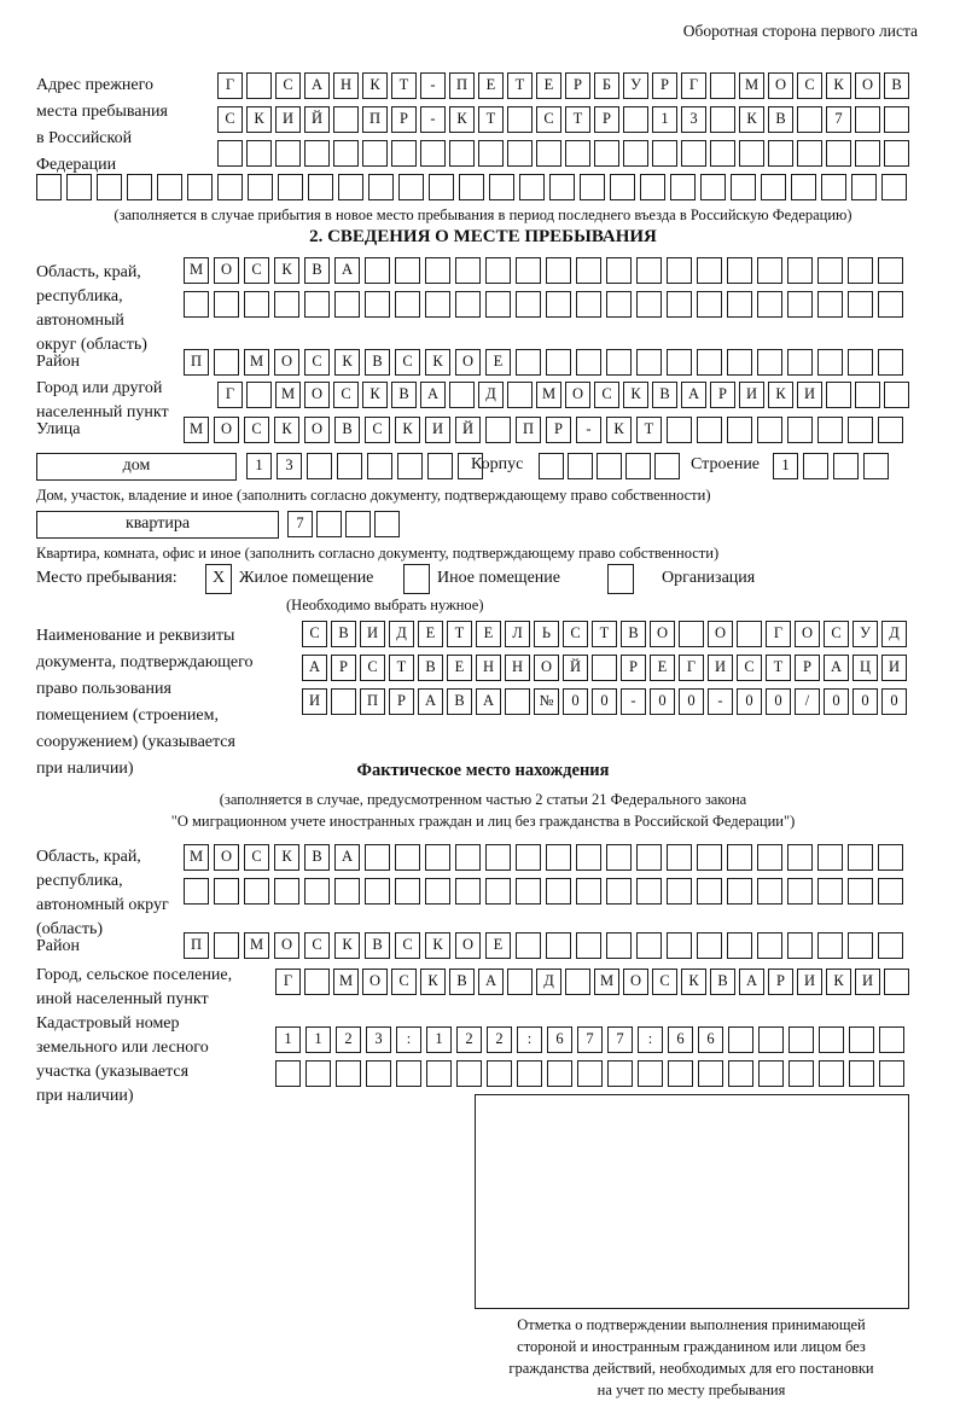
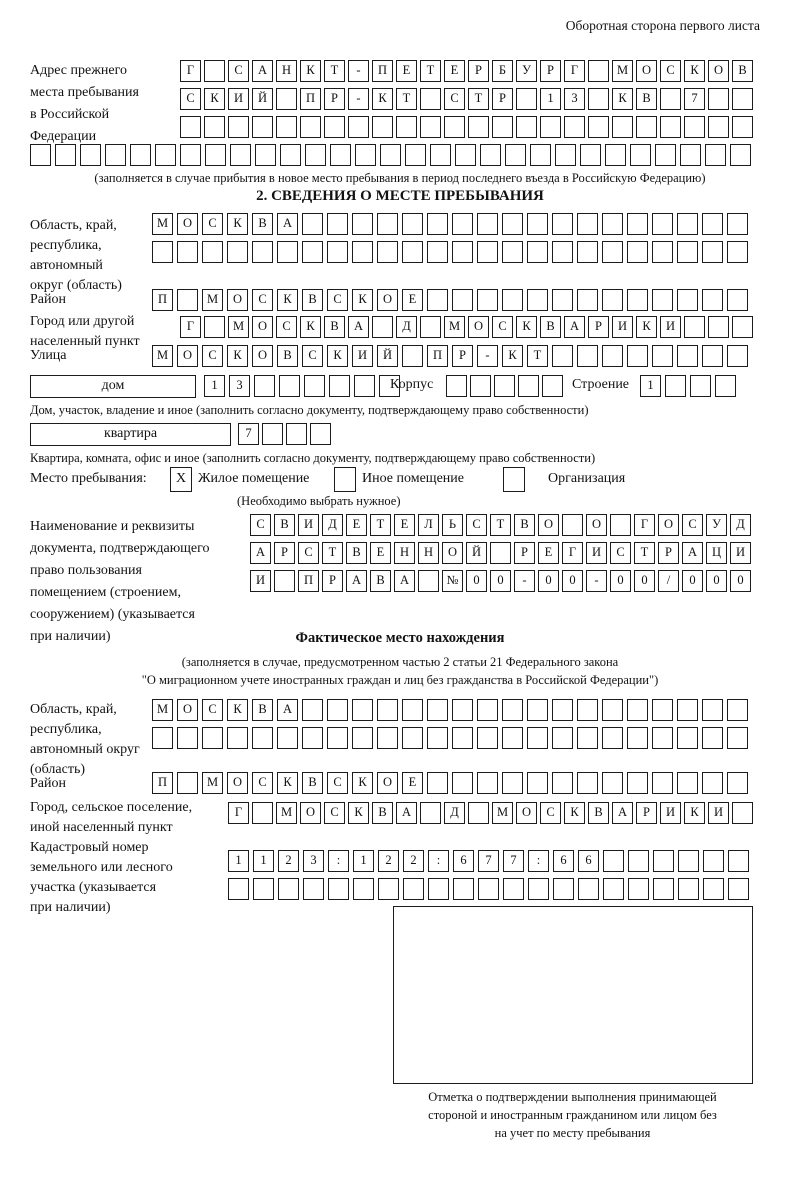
  Оборотная сторона первого листа
  Адрес прежнего
  места пребывания
  в Российской
  Федерации
  Г С А Н К Т - П Е Т Е Р Б У Р Г М О С К О В
  С К И Й П Р - К Т С Т Р 1 3 К В 7
  (заполняется в случае прибытия в новое место пребывания в период последнего въезда в Российскую Федерацию)
  2. СВЕДЕНИЯ О МЕСТЕ ПРЕБЫВАНИЯ
  Область, край,
  республика,
  автономный
  округ (область)
  М О С К В А
  Район
  П М О С К В С К О Е
  Город или другой
  населенный пункт
  Г М О С К В А Д М О С К В А Р И К И
  Улица
  М О С К О В С К И Й П Р - К Т
  дом
  1 3
  Корпус
  Строение
  1
  Дом, участок, владение и иное (заполнить согласно документу, подтверждающему право собственности)
  квартира
  7
  Квартира, комната, офис и иное (заполнить согласно документу, подтверждающему право собственности)
  Место пребывания:
  X
  Жилое помещение
  Иное помещение
  Организация
  (Необходимо выбрать нужное)
  Наименование и реквизиты
  документа, подтверждающего
  право пользования
  помещением (строением,
  сооружением) (указывается
  при наличии)
  С В И Д Е Т Е Л Ь С Т В О О Г О С У Д
  А Р С Т В Е Н Н О Й Р Е Г И С Т Р А Ц И
  И П Р А В А № 0 0 - 0 0 - 0 0 / 0 0 0
  Фактическое место нахождения
  (заполняется в случае, предусмотренном частью 2 статьи 21 Федерального закона
  "О миграционном учете иностранных граждан и лиц без гражданства в Российской Федерации")
  Область, край,
  республика,
  автономный округ
  (область)
  М О С К В А
  Район
  П М О С К В С К О Е
  Город, сельское поселение,
  иной населенный пункт
  Г М О С К В А Д М О С К В А Р И К И
  Кадастровый номер
  земельного или лесного
  участка (указывается
  при наличии)
  1 1 2 3 : 1 2 2 : 6 7 7 : 6 6
  Отметка о подтверждении выполнения принимающей
  стороной и иностранным гражданином или лицом без
- гражданства действий, необходимых для его постановки
  на учет по месту пребывания
